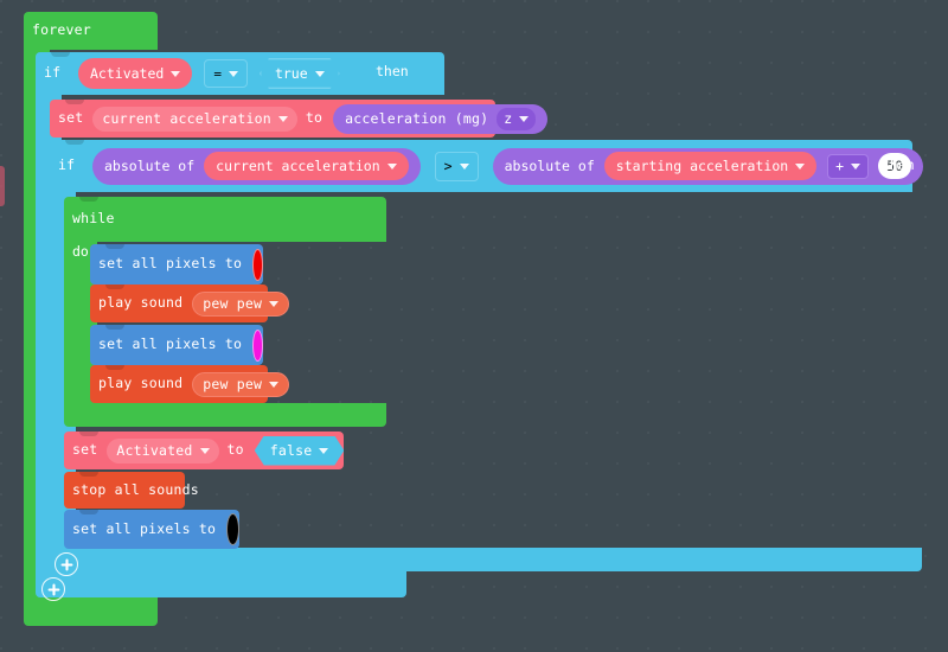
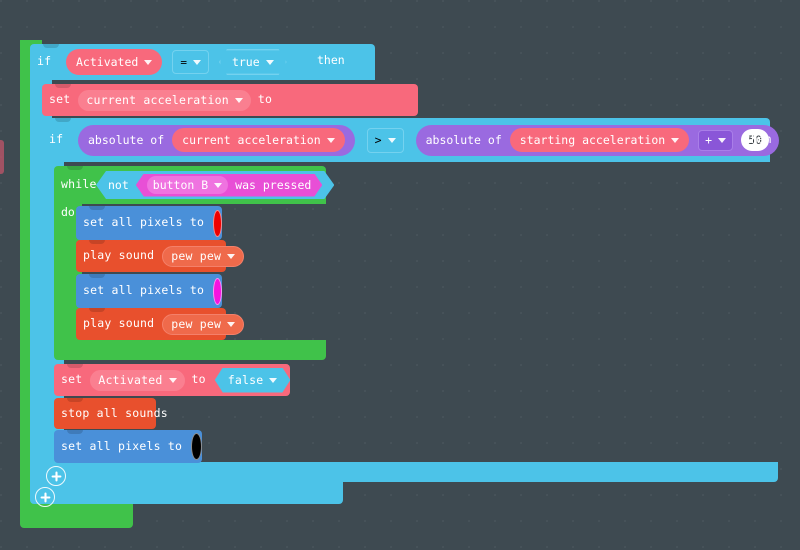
- forever
  if
  Activated
  =
  true
  then
  set
  current acceleration
  to
- acceleration (mg)
- z
  if
  absolute of
  current acceleration
  >
  absolute of
  starting acceleration
  +
  50
  then
  while
+ not
+ button B
+ was pressed
  do
  set all pixels to
  play sound
  pew pew
  set all pixels to
  play sound
  pew pew
  set
  Activated
  to
  false
  stop all sounds
  set all pixels to
